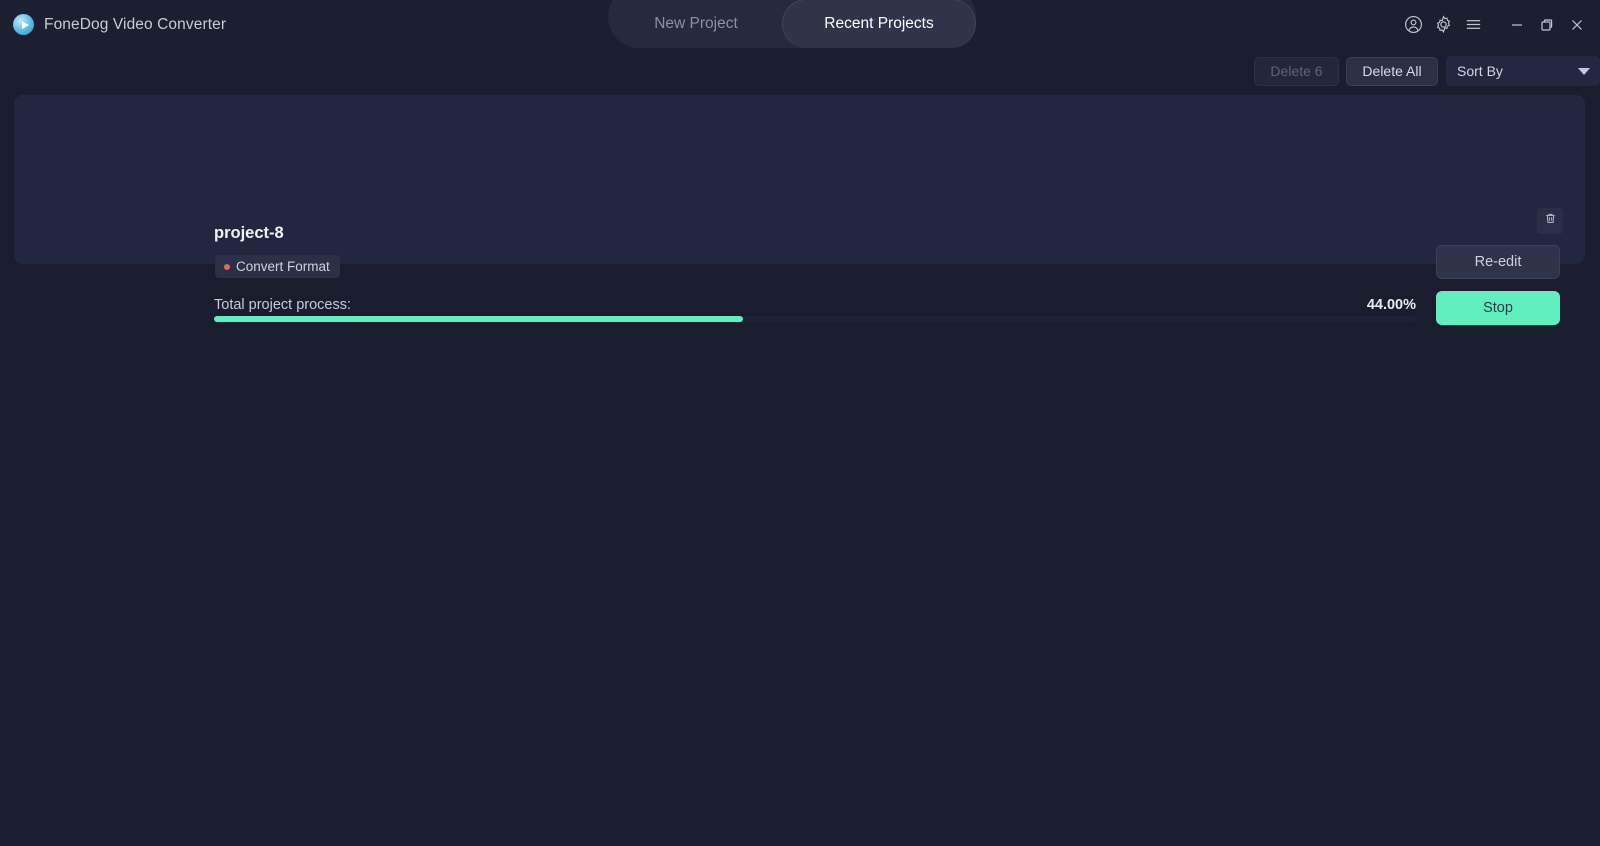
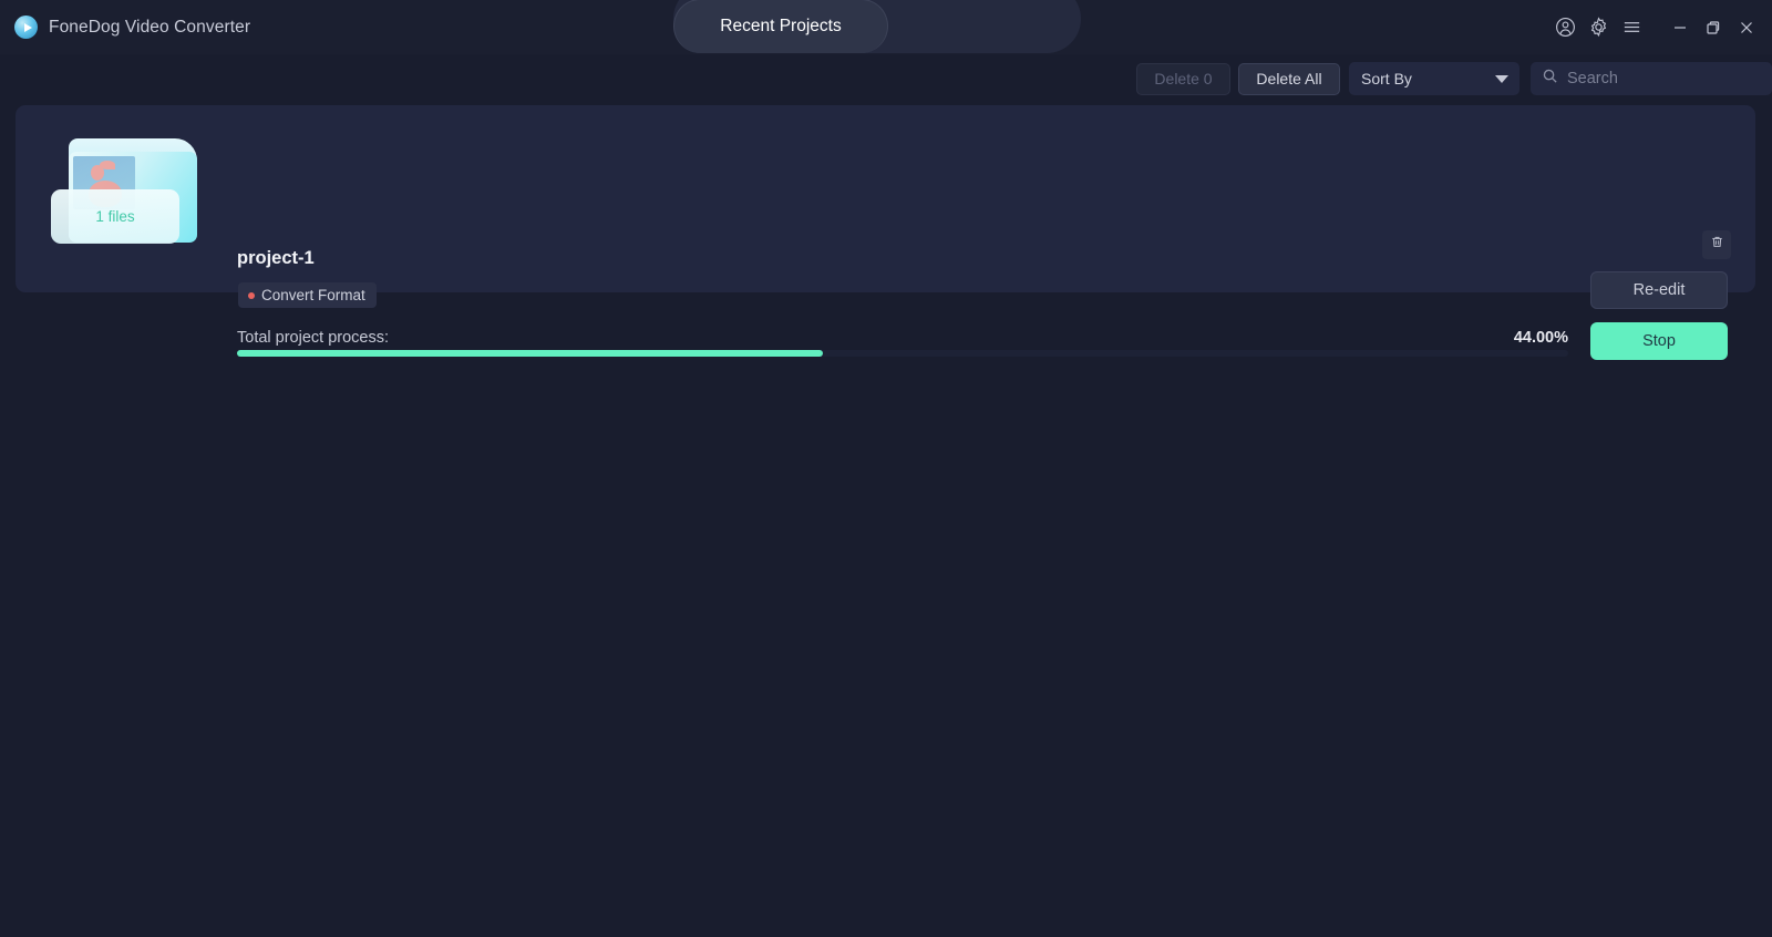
  FoneDog Video Converter
- New Project
  Recent Projects
- Delete 6
+ Delete 0
  Delete All
  Sort By
+ Search
+ 1 files
- project-8
+ project-1
  Convert Format
  Total project process:
  44.00%
  Re-edit
  Stop
